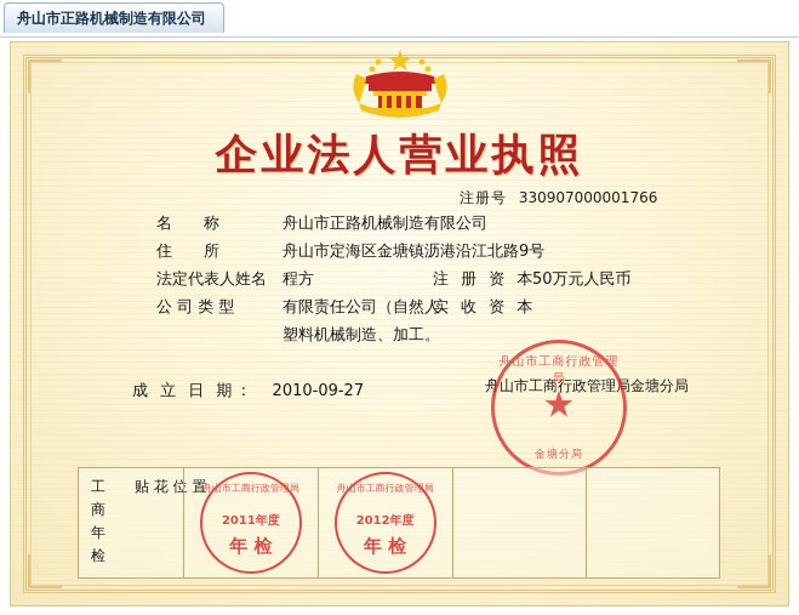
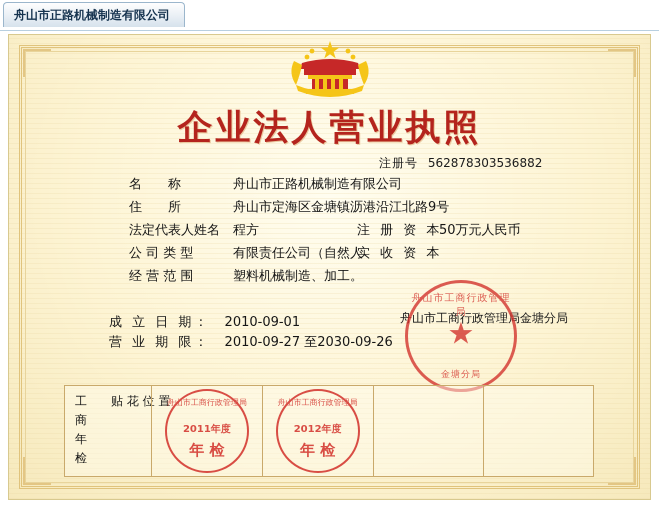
  舟山市正路机械制造有限公司
  企业法人营业执照
- 注册号 330907000001766
+ 注册号 562878303536882
  名 称
  舟山市正路机械制造有限公司
  住 所
  舟山市定海区金塘镇沥港沿江北路9号
  法定代表人姓名
  程方
  注 册 资 本
  50万元人民币
  公 司 类 型
  有限责任公司（自然人
  实 收 资 本
+ 经 营 范 围
  塑料机械制造、加工。
- 成 立 日 期： 2010-09-27
+ 成 立 日 期： 2010-09-01
+ 营 业 期 限： 2010-09-27 至2030-09-26
  舟山市工商行政管理局金塘分局
  舟山市工商行政管理局
  ★
  金塘分局
  工
  商
  年
  检
  贴 花 位 置
  舟山市工商行政管理局
  2011年度
  年 检
  舟山市工商行政管理局
  2012年度
  年 检
